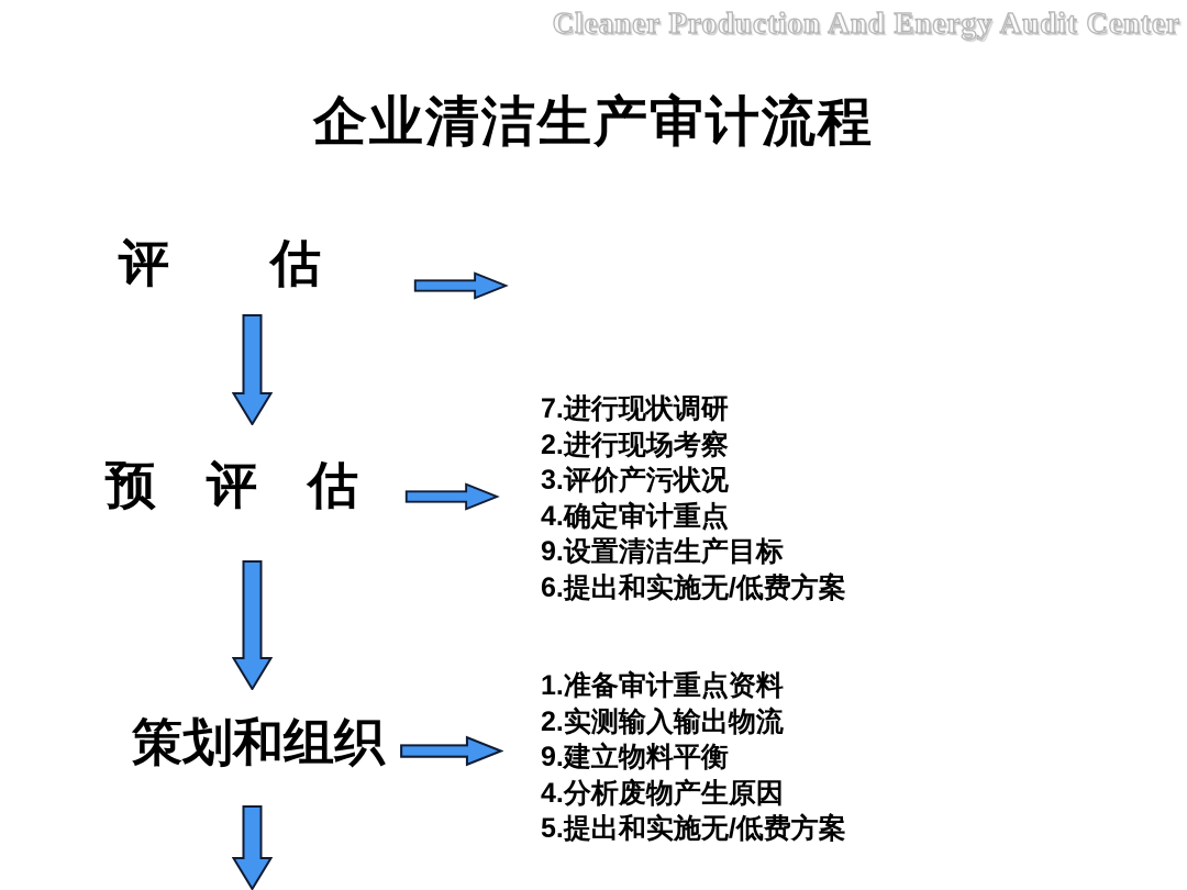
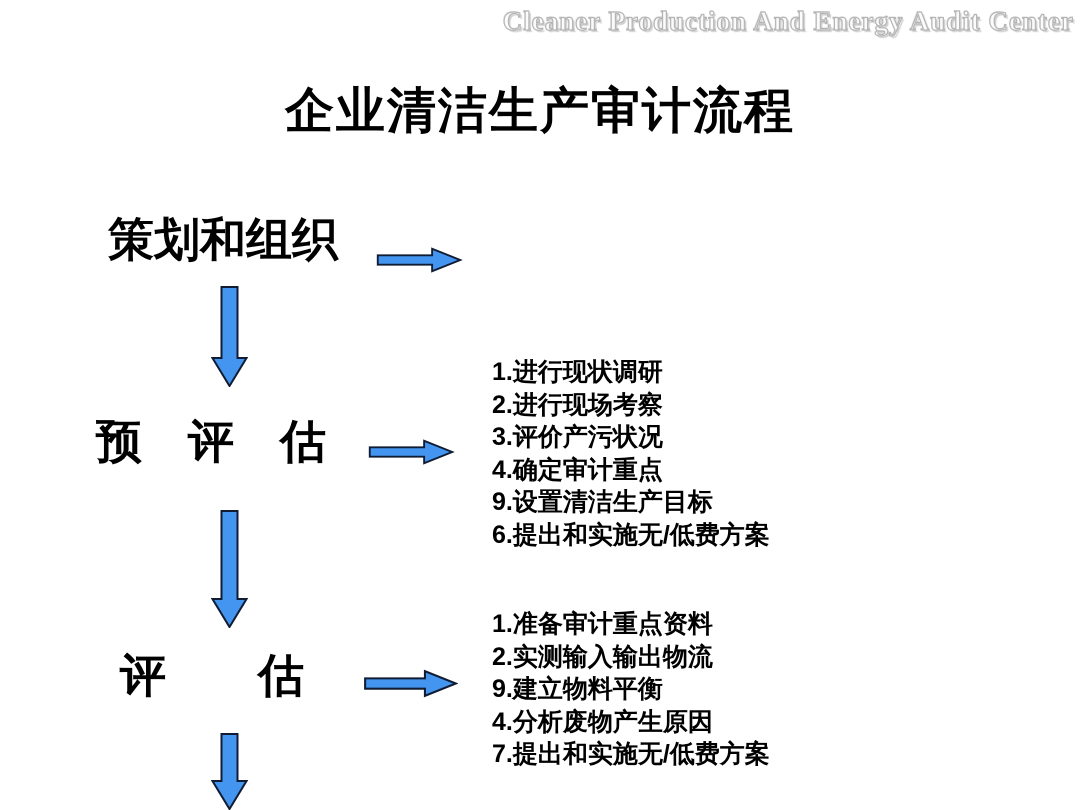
  Cleaner Production And Energy Audit Center
  企业清洁生产审计流程
- 评 估
+ 策划和组织
  预 评 估
- 7.进行现状调研
+ 1.进行现状调研
  2.进行现场考察
  3.评价产污状况
  4.确定审计重点
  9.设置清洁生产目标
  6.提出和实施无/低费方案
- 策划和组织
+ 评 估
  1.准备审计重点资料
  2.实测输入输出物流
  9.建立物料平衡
  4.分析废物产生原因
- 5.提出和实施无/低费方案
+ 7.提出和实施无/低费方案
